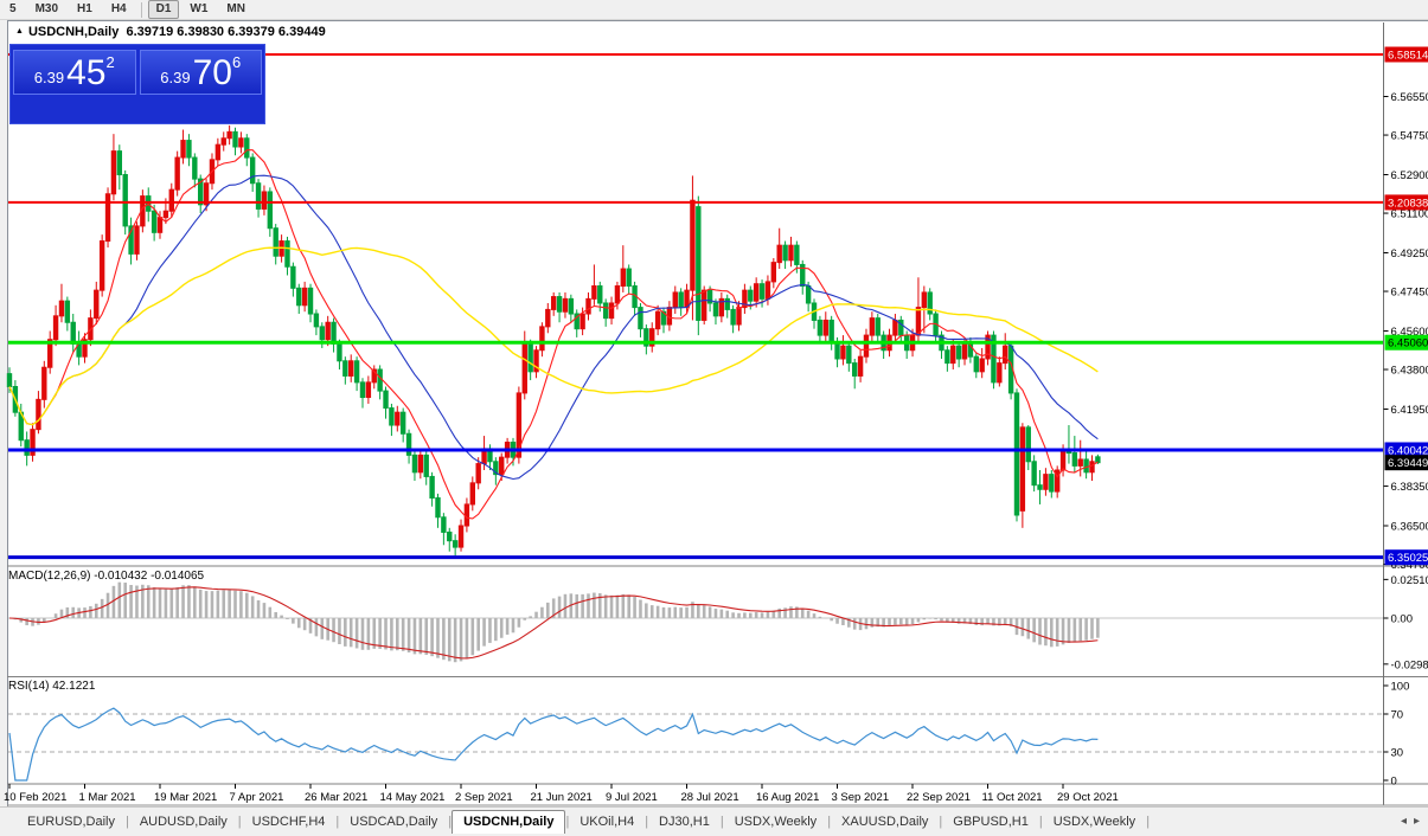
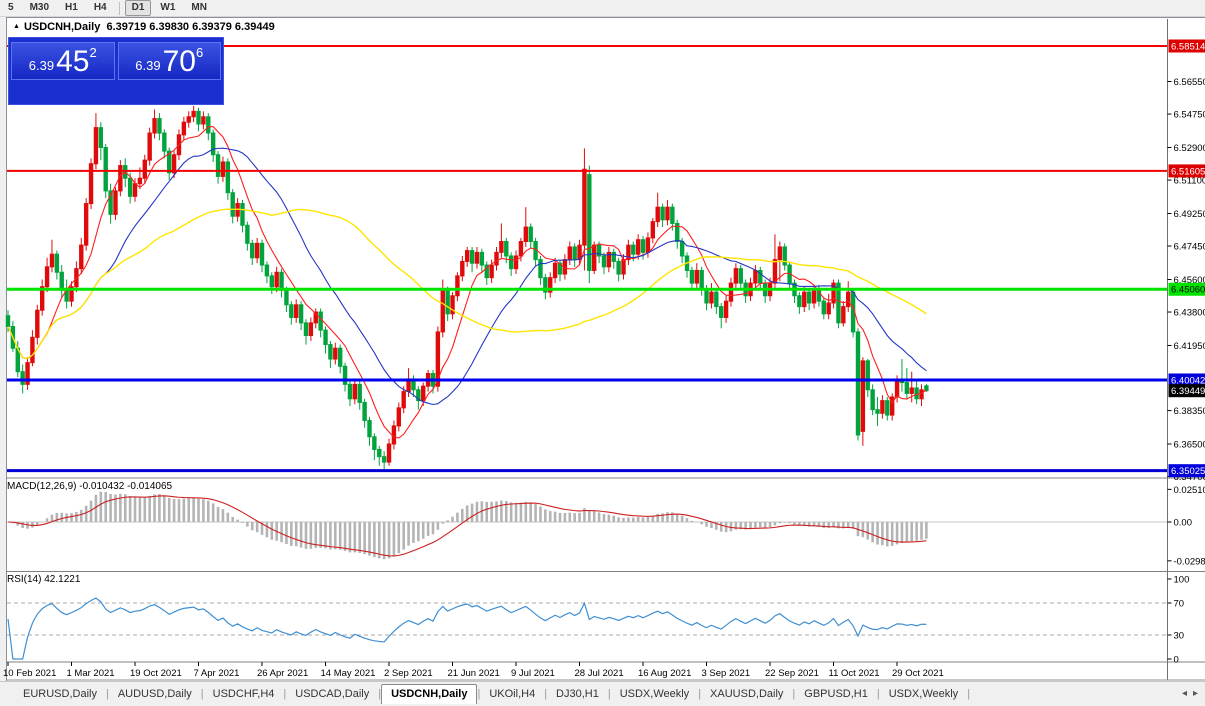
  5
  M30
  H1
  H4
  D1
  W1
  MN
  6.5655
  6.5475
  6.5290
  6.51100
  6.4925
  6.4745
  6.4560
  6.4380
  6.4195
  6.3835
  6.3650
  6.3470
  0.0251
  0.00
  -0.0298
  100
  70
  30
  0
  6.58514
- 3.20838
+ 6.51605
  6.45060
  6.40042
  6.35025
  6.39449
  10 Feb 2021
  1 Mar 2021
- 19 Mar 2021
+ 19 Oct 2021
  7 Apr 2021
- 26 Mar 2021
+ 26 Apr 2021
  14 May 2021
  2 Sep 2021
  21 Jun 2021
  9 Jul 2021
  28 Jul 2021
  16 Aug 2021
  3 Sep 2021
  22 Sep 2021
  11 Oct 2021
  29 Oct 2021
  USDCNH,Daily 6.39719 6.39830 6.39379 6.39449
  6.39
  45
  2
  6.39
  70
  6
  MACD(12,26,9) -0.010432 -0.014065
  RSI(14) 42.1221
  EURUSD,Daily
  |
  AUDUSD,Daily
  |
  USDCHF,H4
  |
  USDCAD,Daily
  |
  USDCNH,Daily
  |
  UKOil,H4
  |
  DJ30,H1
  |
  USDX,Weekly
  |
  XAUUSD,Daily
  |
  GBPUSD,H1
  |
  USDX,Weekly
  |
  ◂ ▸
